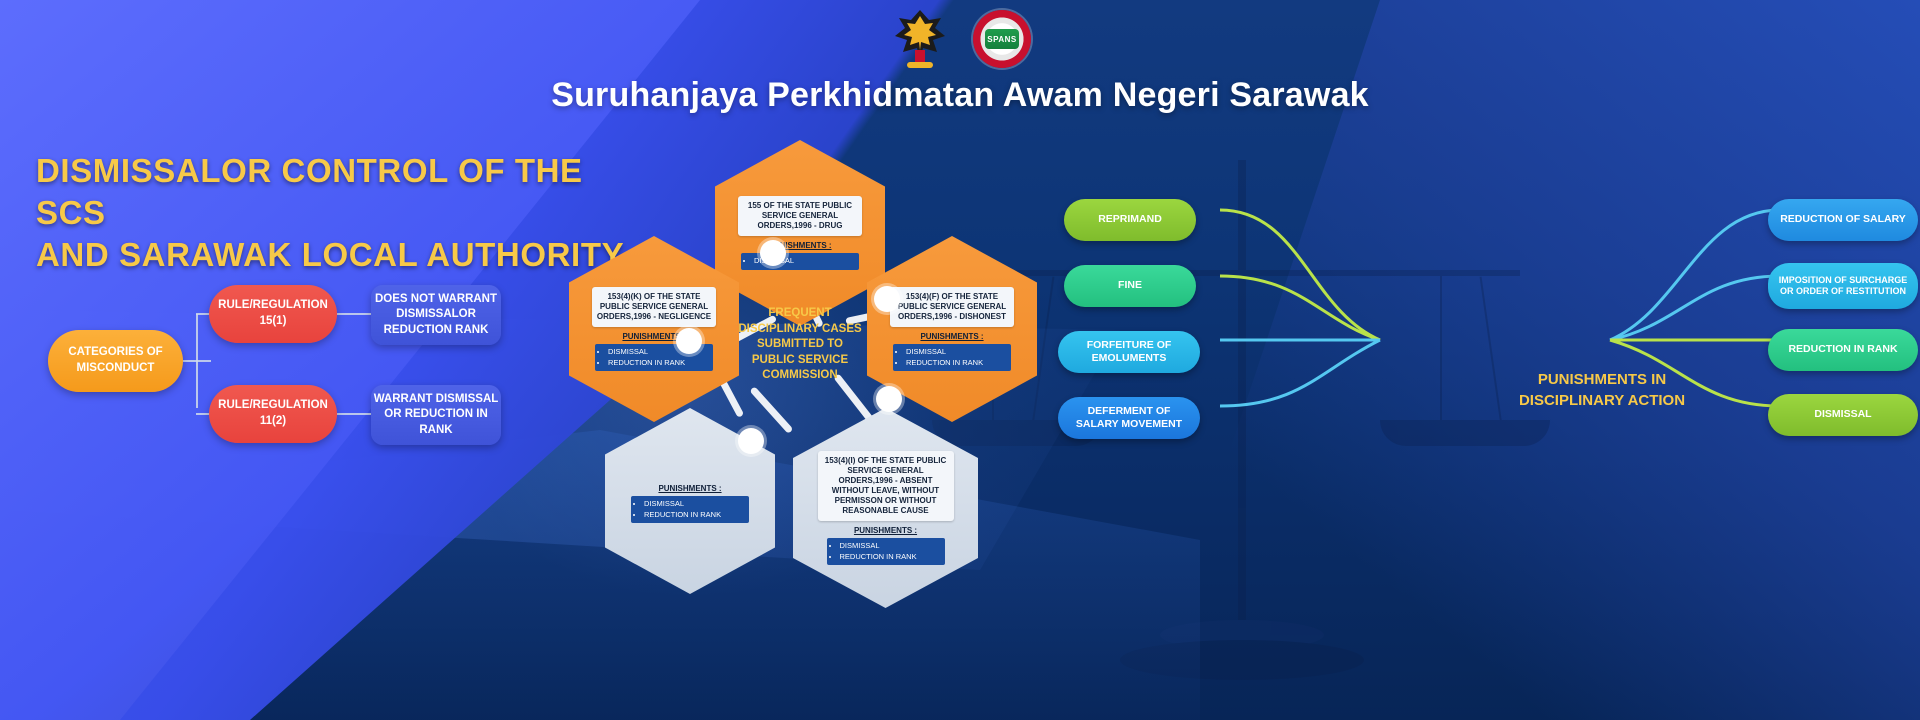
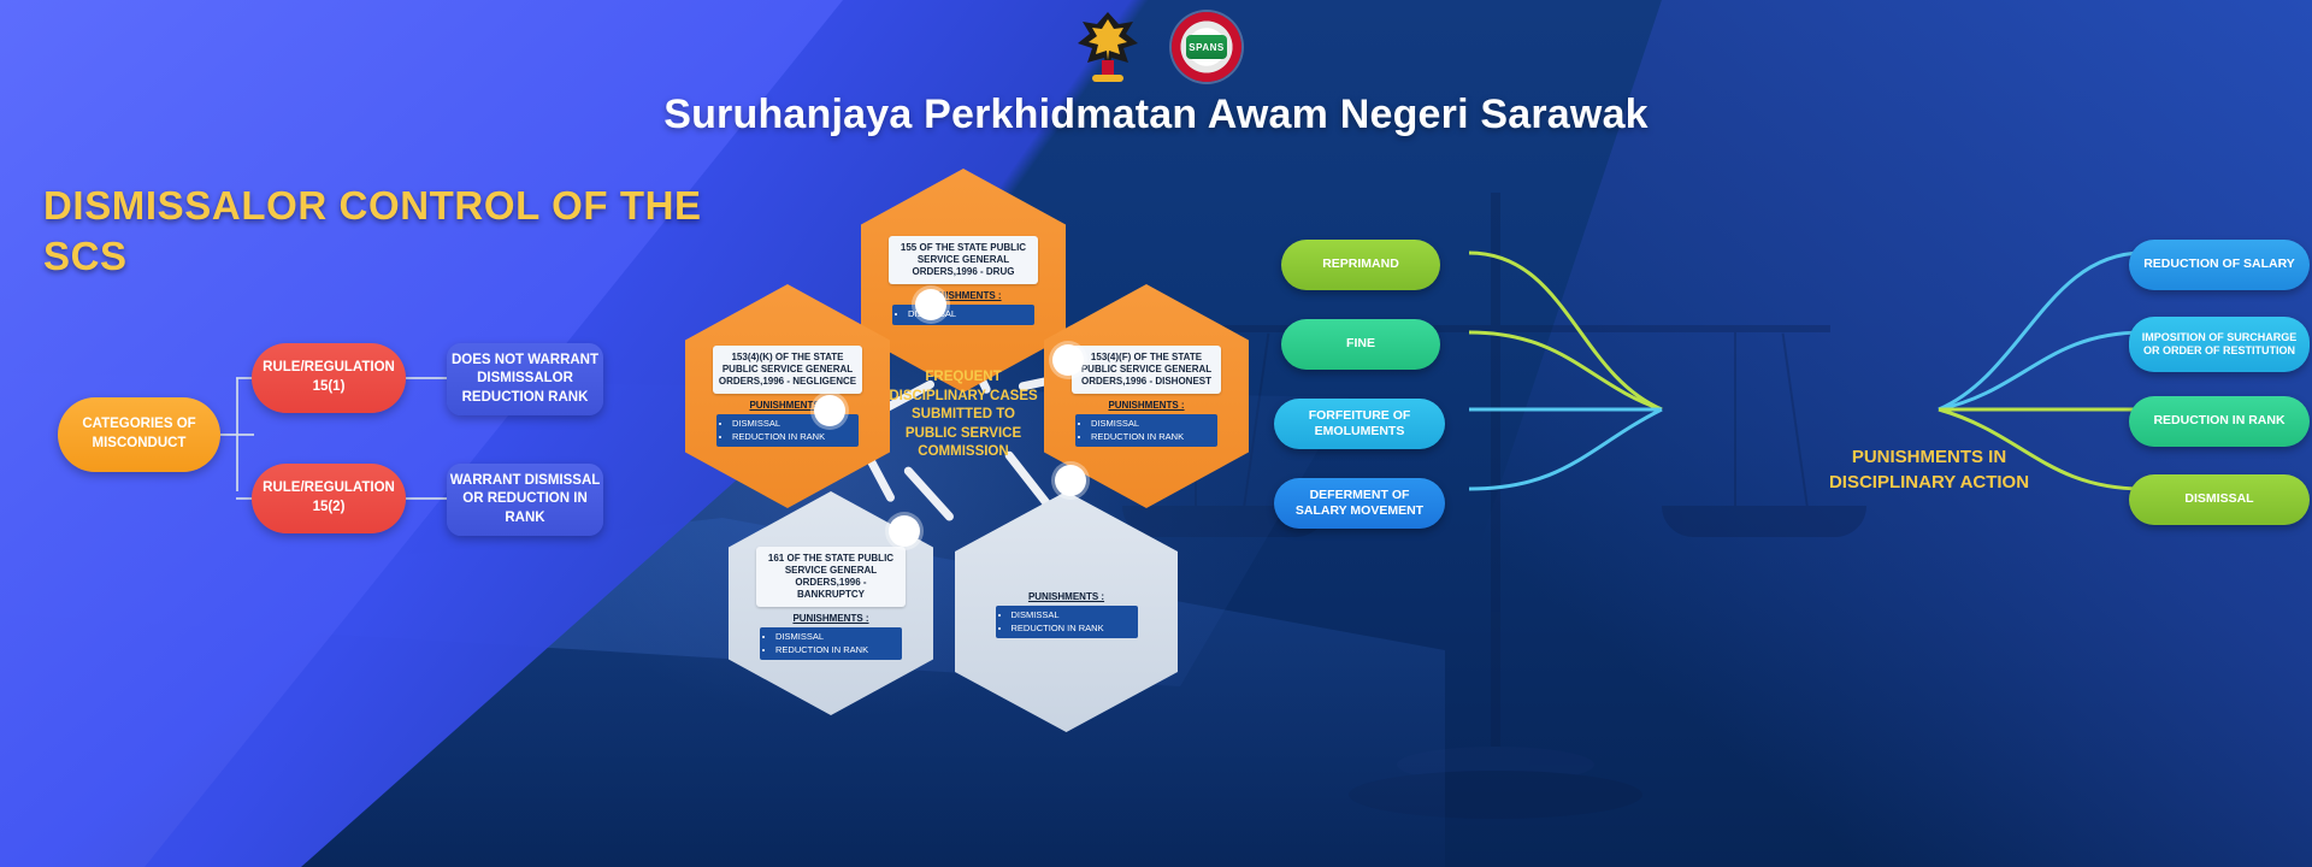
  SPANS
  Suruhanjaya Perkhidmatan Awam Negeri Sarawak
  DISMISSALOR CONTROL OF THE SCS
- AND SARAWAK LOCAL AUTHORITY
  CATEGORIES OF MISCONDUCT
  RULE/REGULATION 15(1)
- RULE/REGULATION 11(2)
+ RULE/REGULATION 15(2)
  DOES NOT WARRANT DISMISSALOR REDUCTION RANK
  WARRANT DISMISSAL OR REDUCTION IN RANK
  155 OF THE STATE PUBLIC SERVICE GENERAL ORDERS,1996 - DRUG
  ISHMENTS :
  153(4)(K) OF THE STATE PUBLIC SERVICE GENERAL ORDERS,1996 - NEGLIGENCE
  PUNISHMENT
  DISMISSAL
  REDUCTION IN RANK
  153(4)(F) OF THE STATE PUBLIC SERVICE GENERAL ORDERS,1996 - DISHONEST
  PUNISHMENTS :
  DISMISSAL
  REDUCTION IN RANK
+ 161 OF THE STATE PUBLIC SERVICE GENERAL ORDERS,1996 - BANKRUPTCY
  PUNISHMENTS :
  DISMISSAL
  REDUCTION IN RANK
- 153(4)(I) OF THE STATE PUBLIC SERVICE GENERAL ORDERS,1996 - ABSENT WITHOUT LEAVE, WITHOUT PERMISSON OR WITHOUT REASONABLE CAUSE
  PUNISHMENTS :
  DISMISSAL
  REDUCTION IN RANK
  FREQUENT DISCIPLINARY CASES SUBMITTED TO PUBLIC SERVICE COMMISSION
  REPRIMAND
  FINE
  FORFEITURE OF EMOLUMENTS
  DEFERMENT OF SALARY MOVEMENT
  PUNISHMENTS IN DISCIPLINARY ACTION
  REDUCTION OF SALARY
  IMPOSITION OF SURCHARGE OR ORDER OF RESTITUTION
  REDUCTION IN RANK
  DISMISSAL
